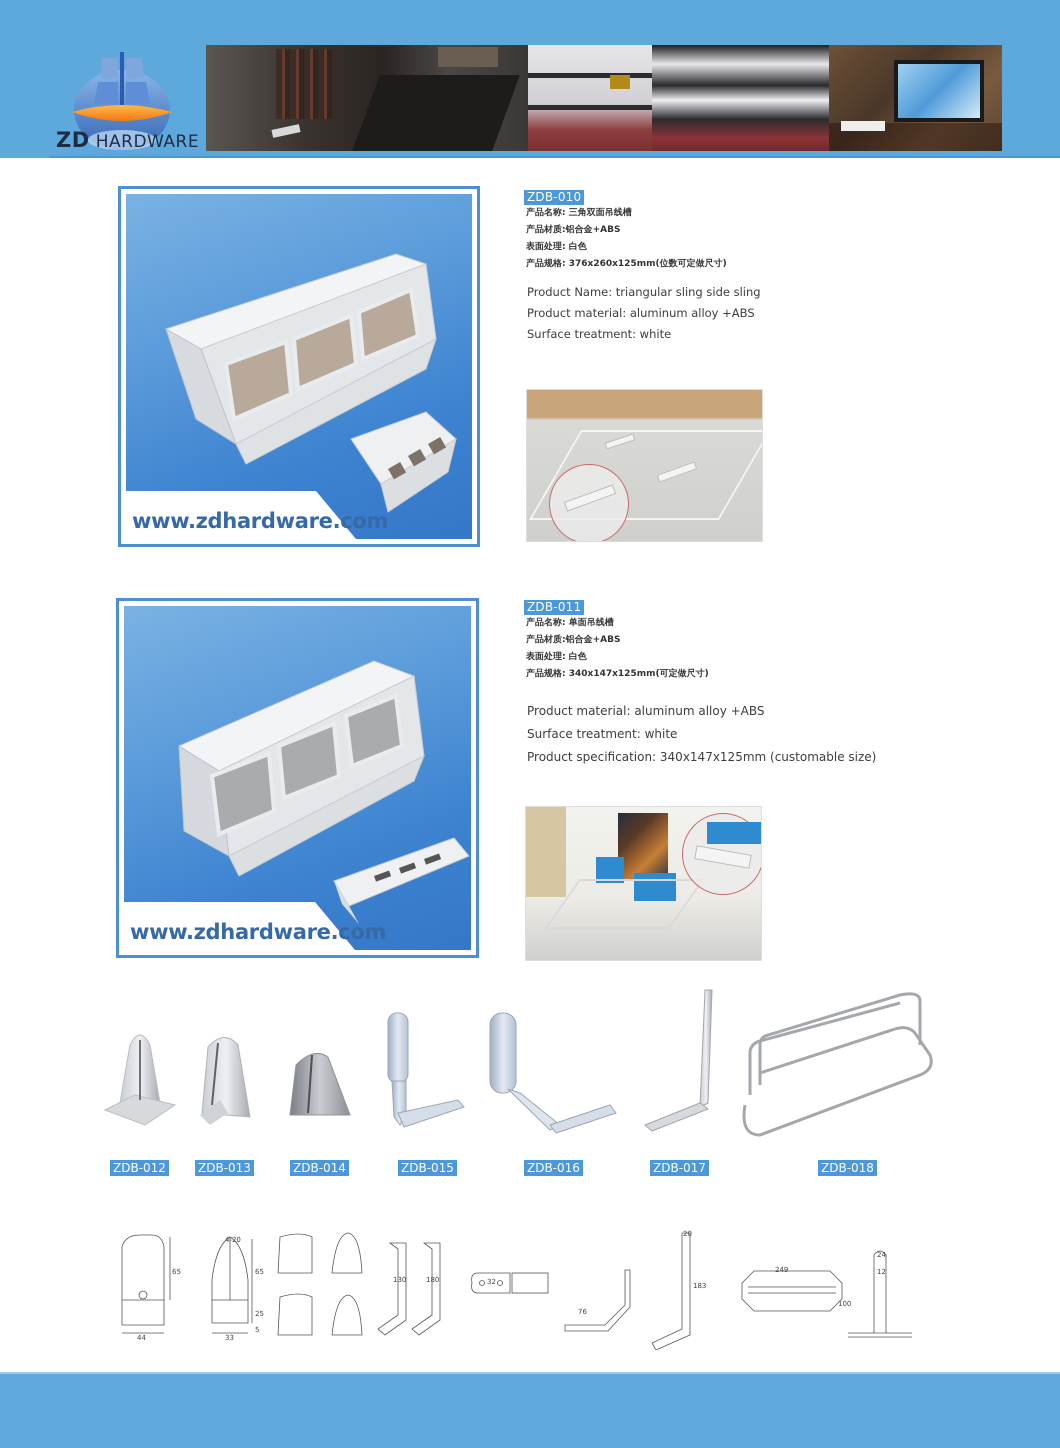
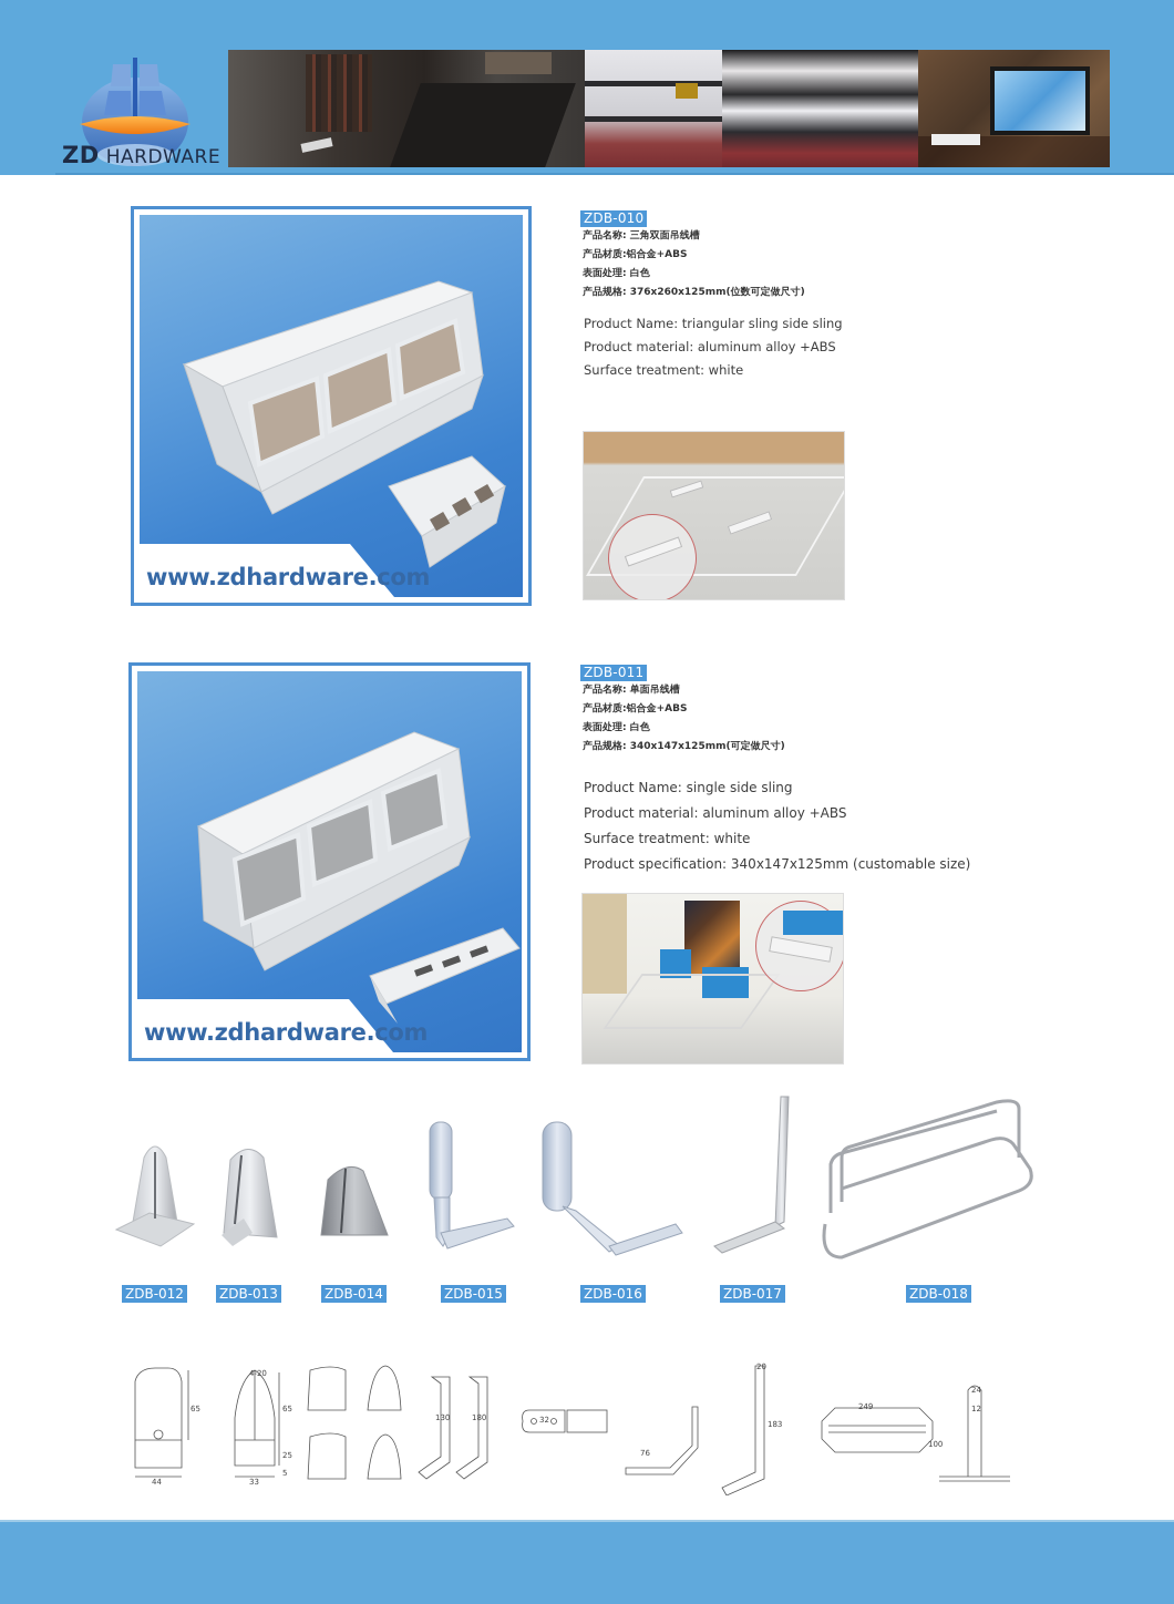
  ZD HARDWARE
  www.zdhardware.com
  ZDB-010
  产品名称: 三角双面吊线槽
  产品材质:铝合金+ABS
  表面处理: 白色
  产品规格: 376x260x125mm(位数可定做尺寸)
  Product Name: triangular sling side sling
  Product material: aluminum alloy +ABS
  Surface treatment: white
  www.zdhardware.com
  ZDB-011
  产品名称: 单面吊线槽
  产品材质:铝合金+ABS
  表面处理: 白色
  产品规格: 340x147x125mm(可定做尺寸)
+ Product Name: single side sling
  Product material: aluminum alloy +ABS
  Surface treatment: white
  Product specification: 340x147x125mm (customable size)
  ZDB-012
  ZDB-013
  ZDB-014
  ZDB-015
  ZDB-016
  ZDB-017
  ZDB-018
  44
  65
  4-20
  65
  25
  5
  33
  130
  180
  32
  76
  20
  183
  249
  100
  24
  12
